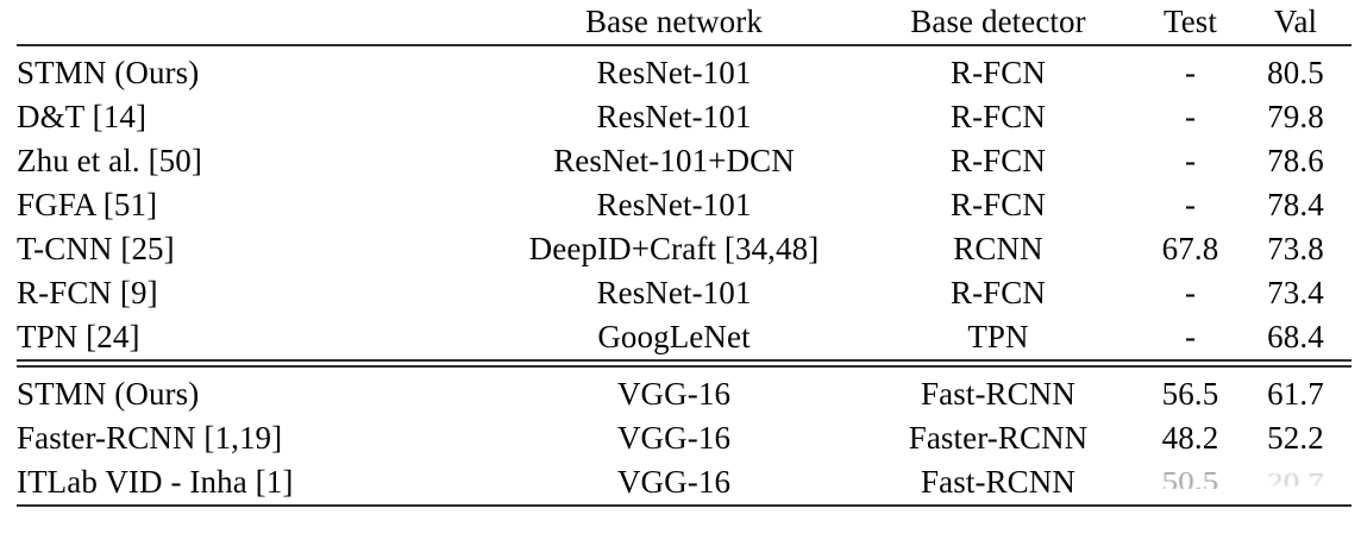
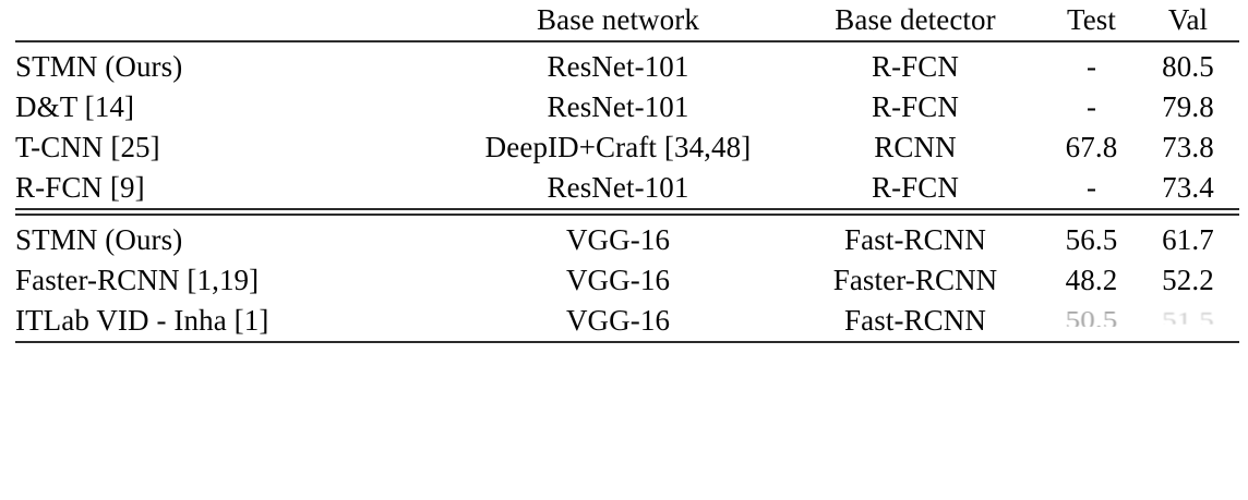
  	Base network	Base detector	Test	Val
  STMN (Ours)	ResNet-101	R-FCN	-	80.5
  D&T [14]	ResNet-101	R-FCN	-	79.8
- Zhu et al. [50]	ResNet-101+DCN	R-FCN	-	78.6
- FGFA [51]	ResNet-101	R-FCN	-	78.4
  T-CNN [25]	DeepID+Craft [34,48]	RCNN	67.8	73.8
  R-FCN [9]	ResNet-101	R-FCN	-	73.4
- TPN [24]	GoogLeNet	TPN	-	68.4
  STMN (Ours)	VGG-16	Fast-RCNN	56.5	61.7
  Faster-RCNN [1,19]	VGG-16	Faster-RCNN	48.2	52.2
- ITLab VID - Inha [1]	VGG-16	Fast-RCNN	50.5	20.7
+ ITLab VID - Inha [1]	VGG-16	Fast-RCNN	50.5	51.5
